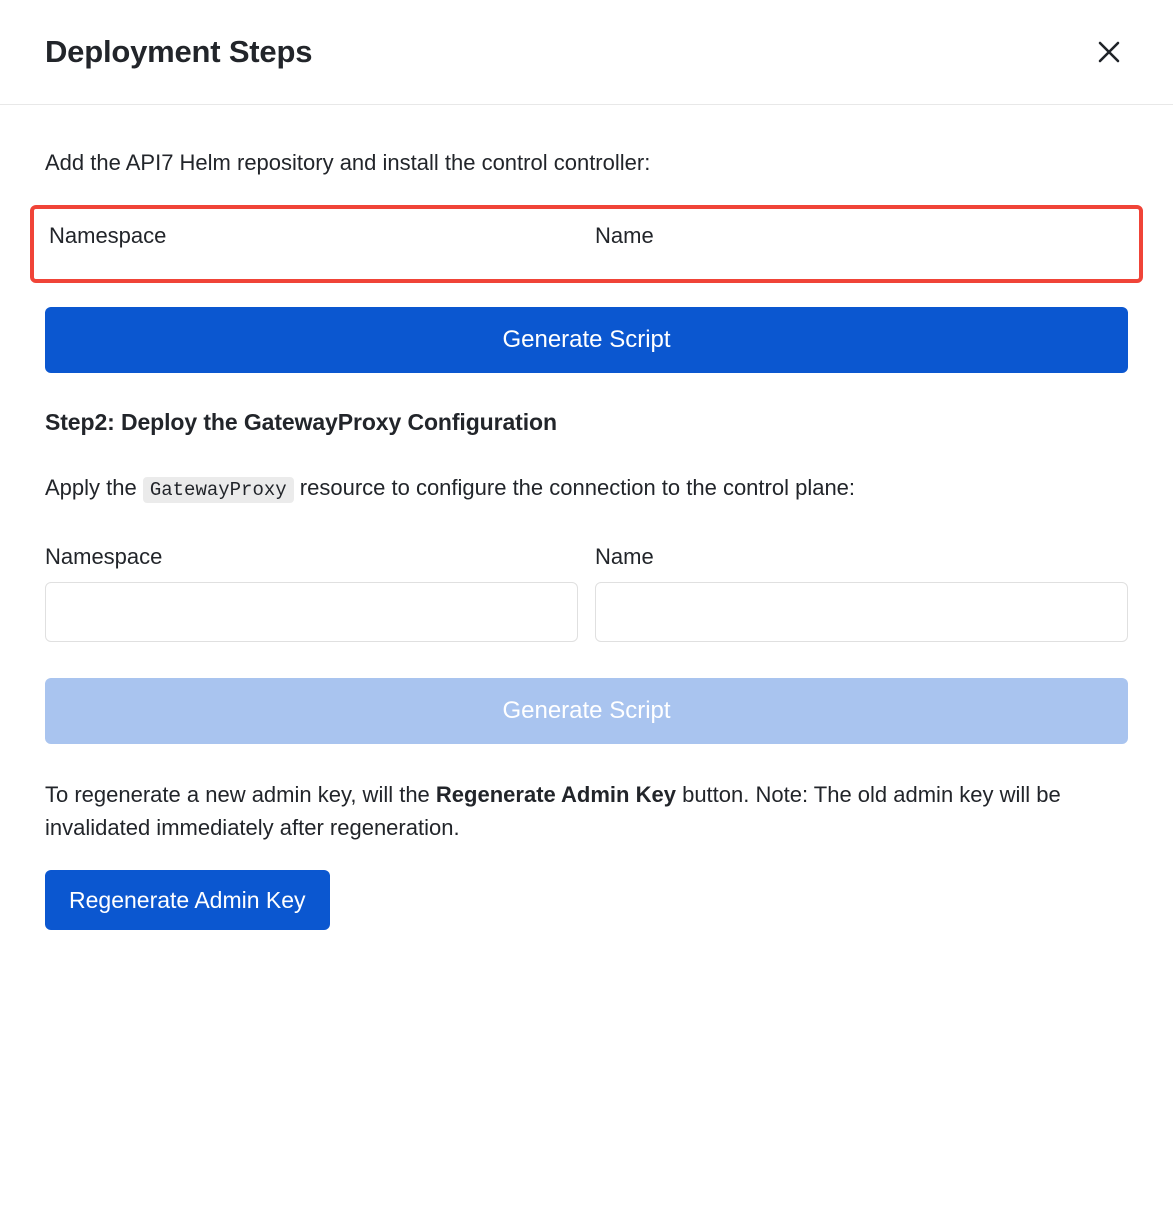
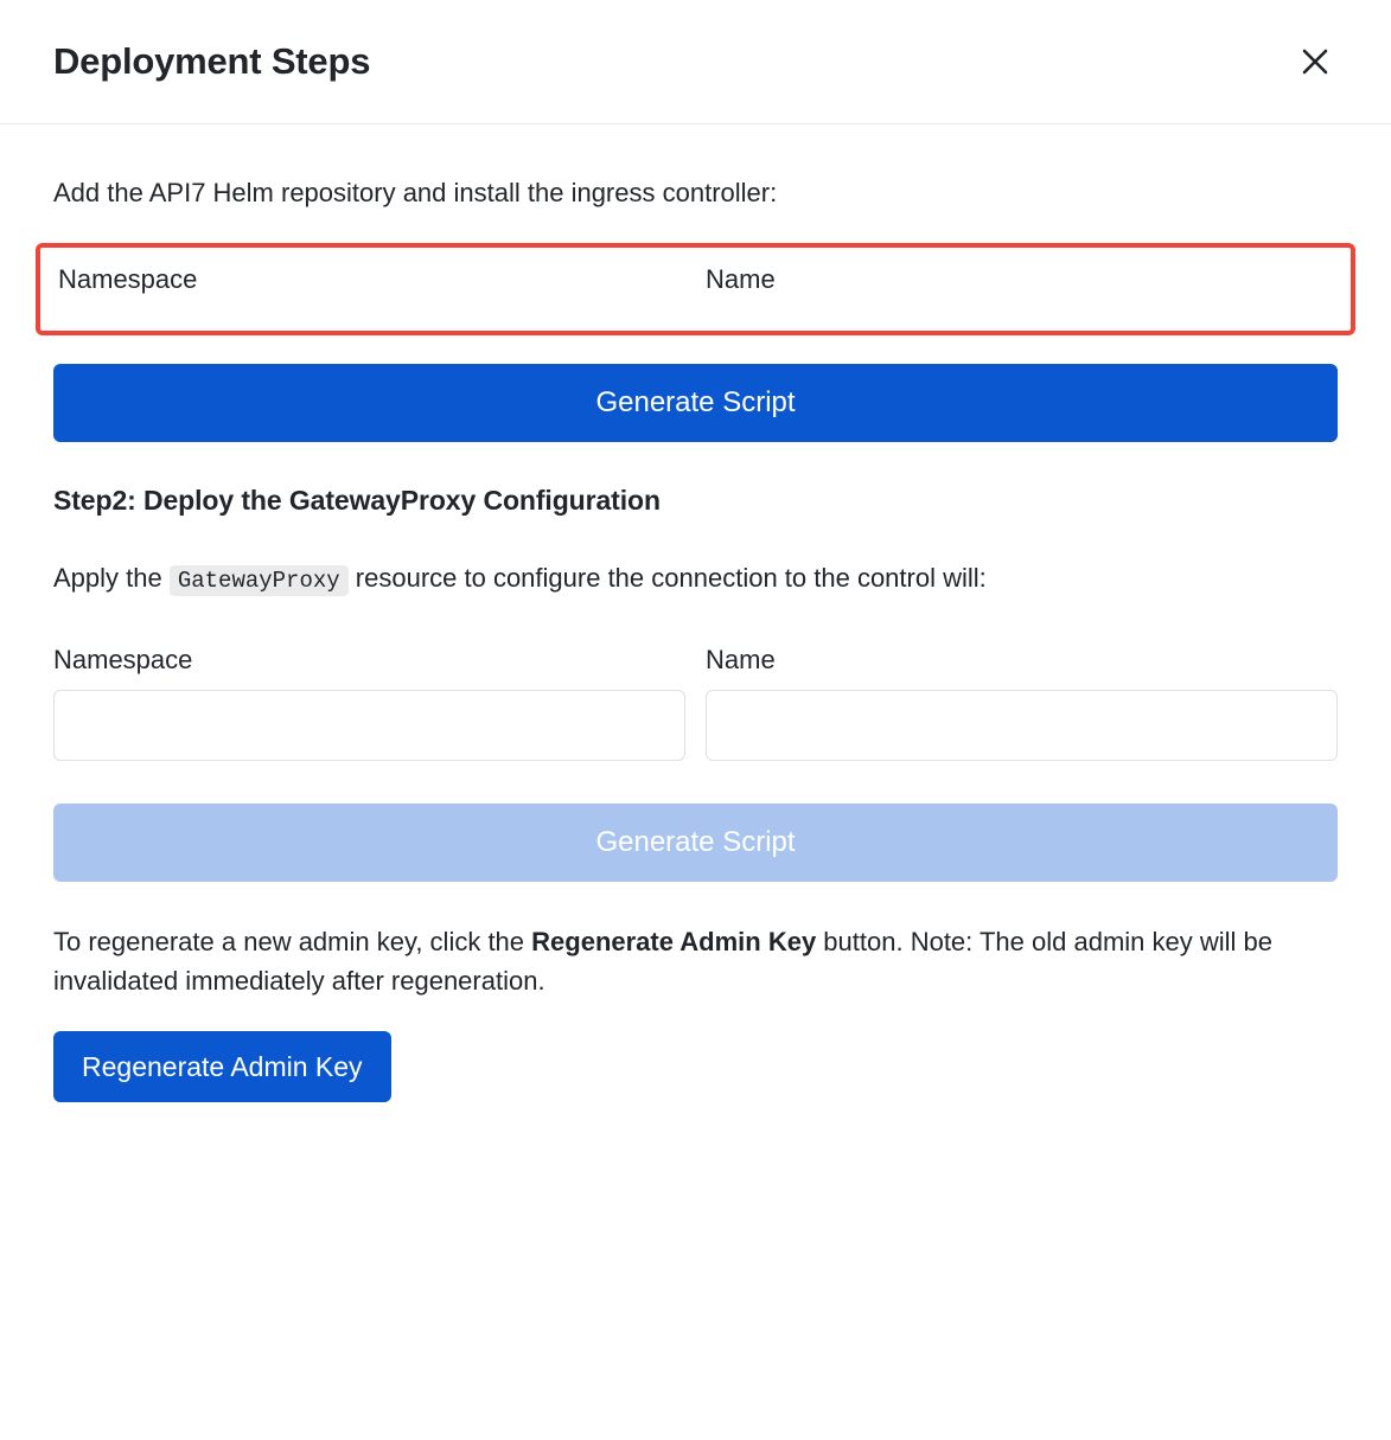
  Deployment Steps
- Add the API7 Helm repository and install the control controller:
+ Add the API7 Helm repository and install the ingress controller:
  Namespace
  Name
  Generate Script
  Step2: Deploy the GatewayProxy Configuration
- Apply the GatewayProxy resource to configure the connection to the control plane:
+ Apply the GatewayProxy resource to configure the connection to the control will:
  Namespace
  Name
  Generate Script
- To regenerate a new admin key, will the Regenerate Admin Key button. Note: The old admin key will be invalidated immediately after regeneration.
+ To regenerate a new admin key, click the Regenerate Admin Key button. Note: The old admin key will be invalidated immediately after regeneration.
  Regenerate Admin Key
